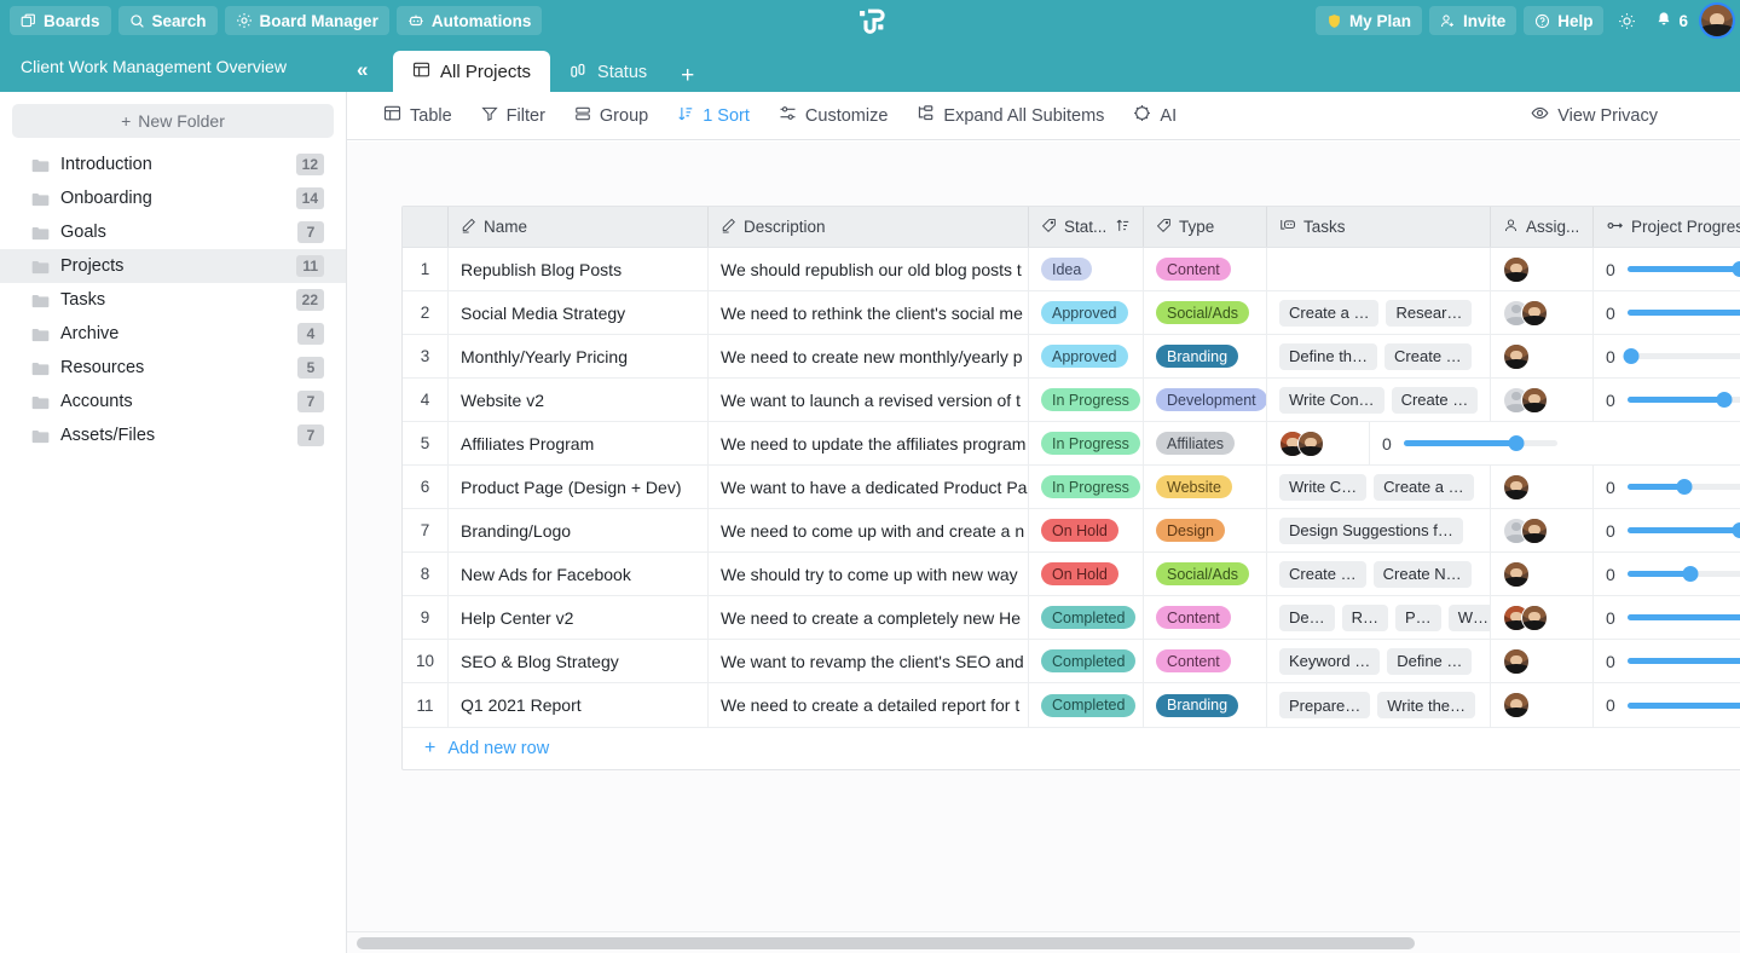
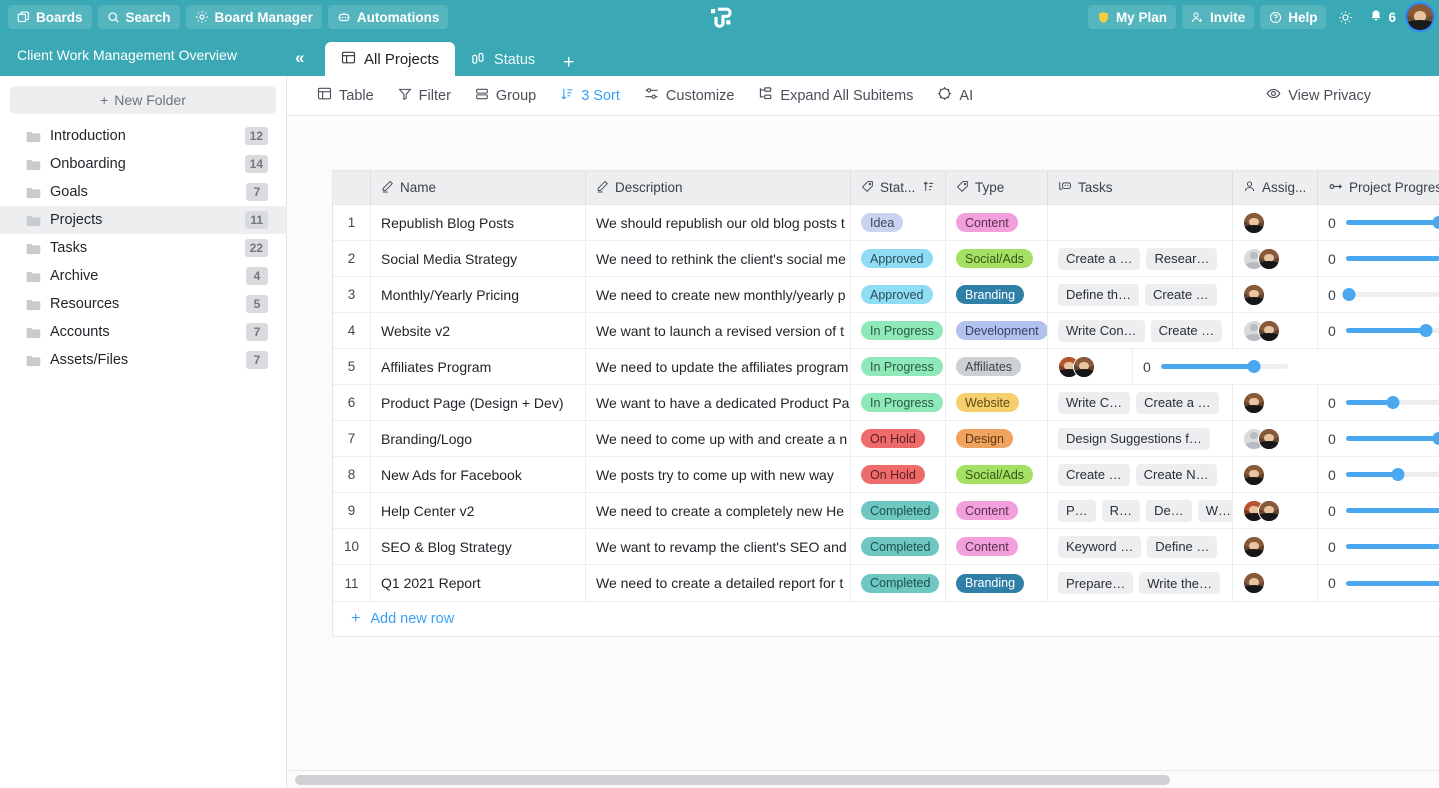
  Boards
  Search
  Board Manager
  Automations
  My Plan
  Invite
  Help
  6
  Client Work Management Overview
  «
  All Projects
  Status
  +
  +
  New Folder
  Introduction
  12
  Onboarding
  14
  Goals
  7
  Projects
  11
  Tasks
  22
  Archive
  4
  Resources
  5
  Accounts
  7
  Assets/Files
  7
  Table
  Filter
  Group
- 1 Sort
+ 3 Sort
  Customize
  Expand All Subitems
  AI
  View Privacy
  Name
  Description
  Stat...
  Type
  Tasks
  Assig...
  Project Progre
  1
  Republish Blog Posts
  We should republish our old blog posts t
  Idea
  Content
  0
  2
  Social Media Strategy
  We need to rethink the client's social me
  Approved
  Social/Ads
  Create a …
  Resear…
  0
  3
  Monthly/Yearly Pricing
  We need to create new monthly/yearly p
  Approved
  Branding
  Define th…
  Create …
  0
  4
  Website v2
  We want to launch a revised version of t
  In Progress
  Development
  Write Con…
  Create …
  0
  5
  Affiliates Program
  We need to update the affiliates program
  In Progress
  Affiliates
  0
  6
  Product Page (Design + Dev)
  We want to have a dedicated Product Pa
  In Progress
  Website
  Write C…
  Create a …
  0
  7
  Branding/Logo
  We need to come up with and create a n
  On Hold
  Design
  Design Suggestions f…
  0
  8
  New Ads for Facebook
- We should try to come up with new way
+ We posts try to come up with new way
  On Hold
  Social/Ads
  Create …
  Create N…
  0
  9
  Help Center v2
  We need to create a completely new He
  Completed
  Content
- De…
+ P…
  R…
- P…
+ De…
  W…
  0
  10
  SEO & Blog Strategy
  We want to revamp the client's SEO and
  Completed
  Content
  Keyword …
  Define …
  0
  11
  Q1 2021 Report
  We need to create a detailed report for t
  Completed
  Branding
  Prepare…
  Write the…
  0
  +
  Add new row
